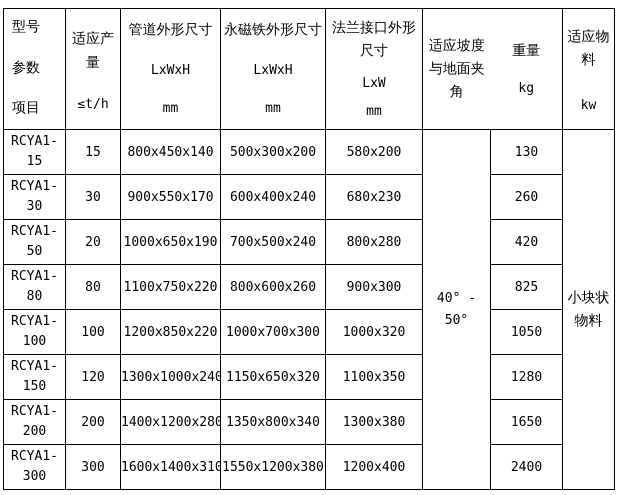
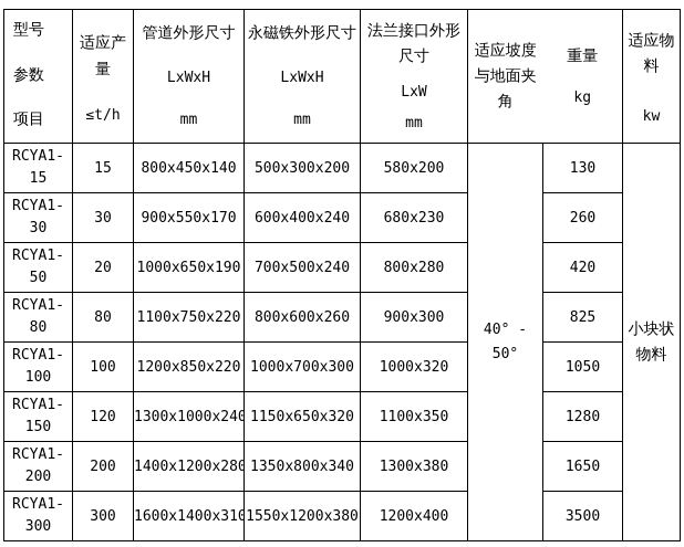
  型号 参数 项目	适应产量 ≤t/h	管道外形尺寸 LxWxH mm	永磁铁外形尺寸 LxWxH mm	法兰接口外形尺寸 LxW mm	适应坡度与地面夹角 重量 kg	适应物料 kw
  RCYA1-15	15	800x450x140	500x300x200	580x200	40° - 50°	130	小块状物料
  RCYA1-30	30	900x550x170	600x400x240	680x230	260
  RCYA1-50	20	1000x650x190	700x500x240	800x280	420
  RCYA1-80	80	1100x750x220	800x600x260	900x300	825
  RCYA1-100	100	1200x850x220	1000x700x300	1000x320	1050
  RCYA1-150	120	1300x1000x240	1150x650x320	1100x350	1280
  RCYA1-200	200	1400x1200x280	1350x800x340	1300x380	1650
- RCYA1-300	300	1600x1400x310	1550x1200x380	1200x400	2400
+ RCYA1-300	300	1600x1400x310	1550x1200x380	1200x400	3500
